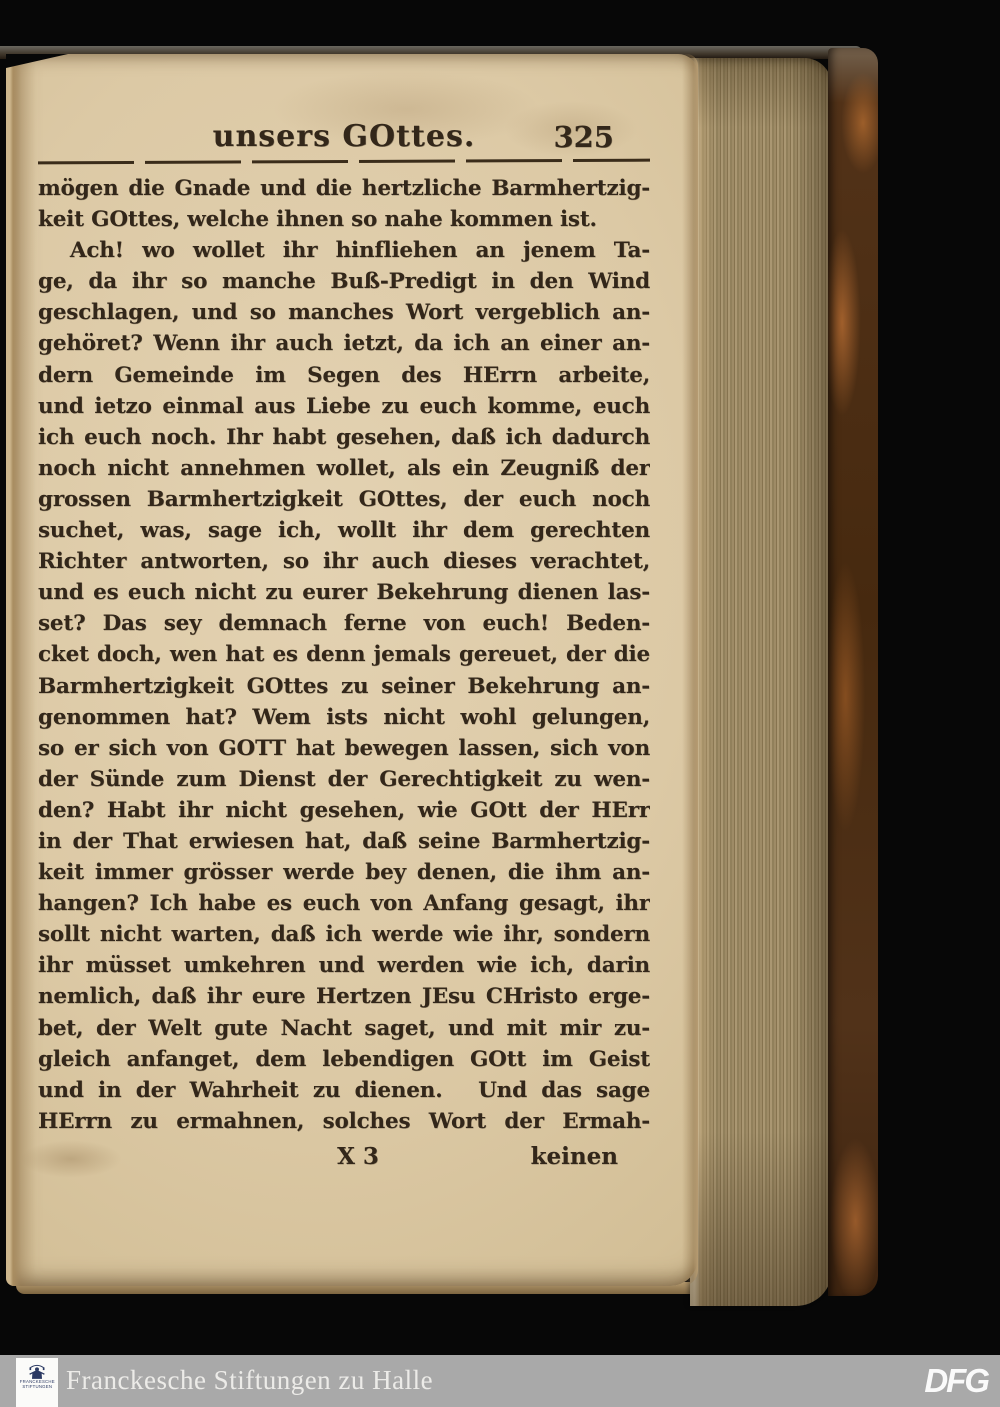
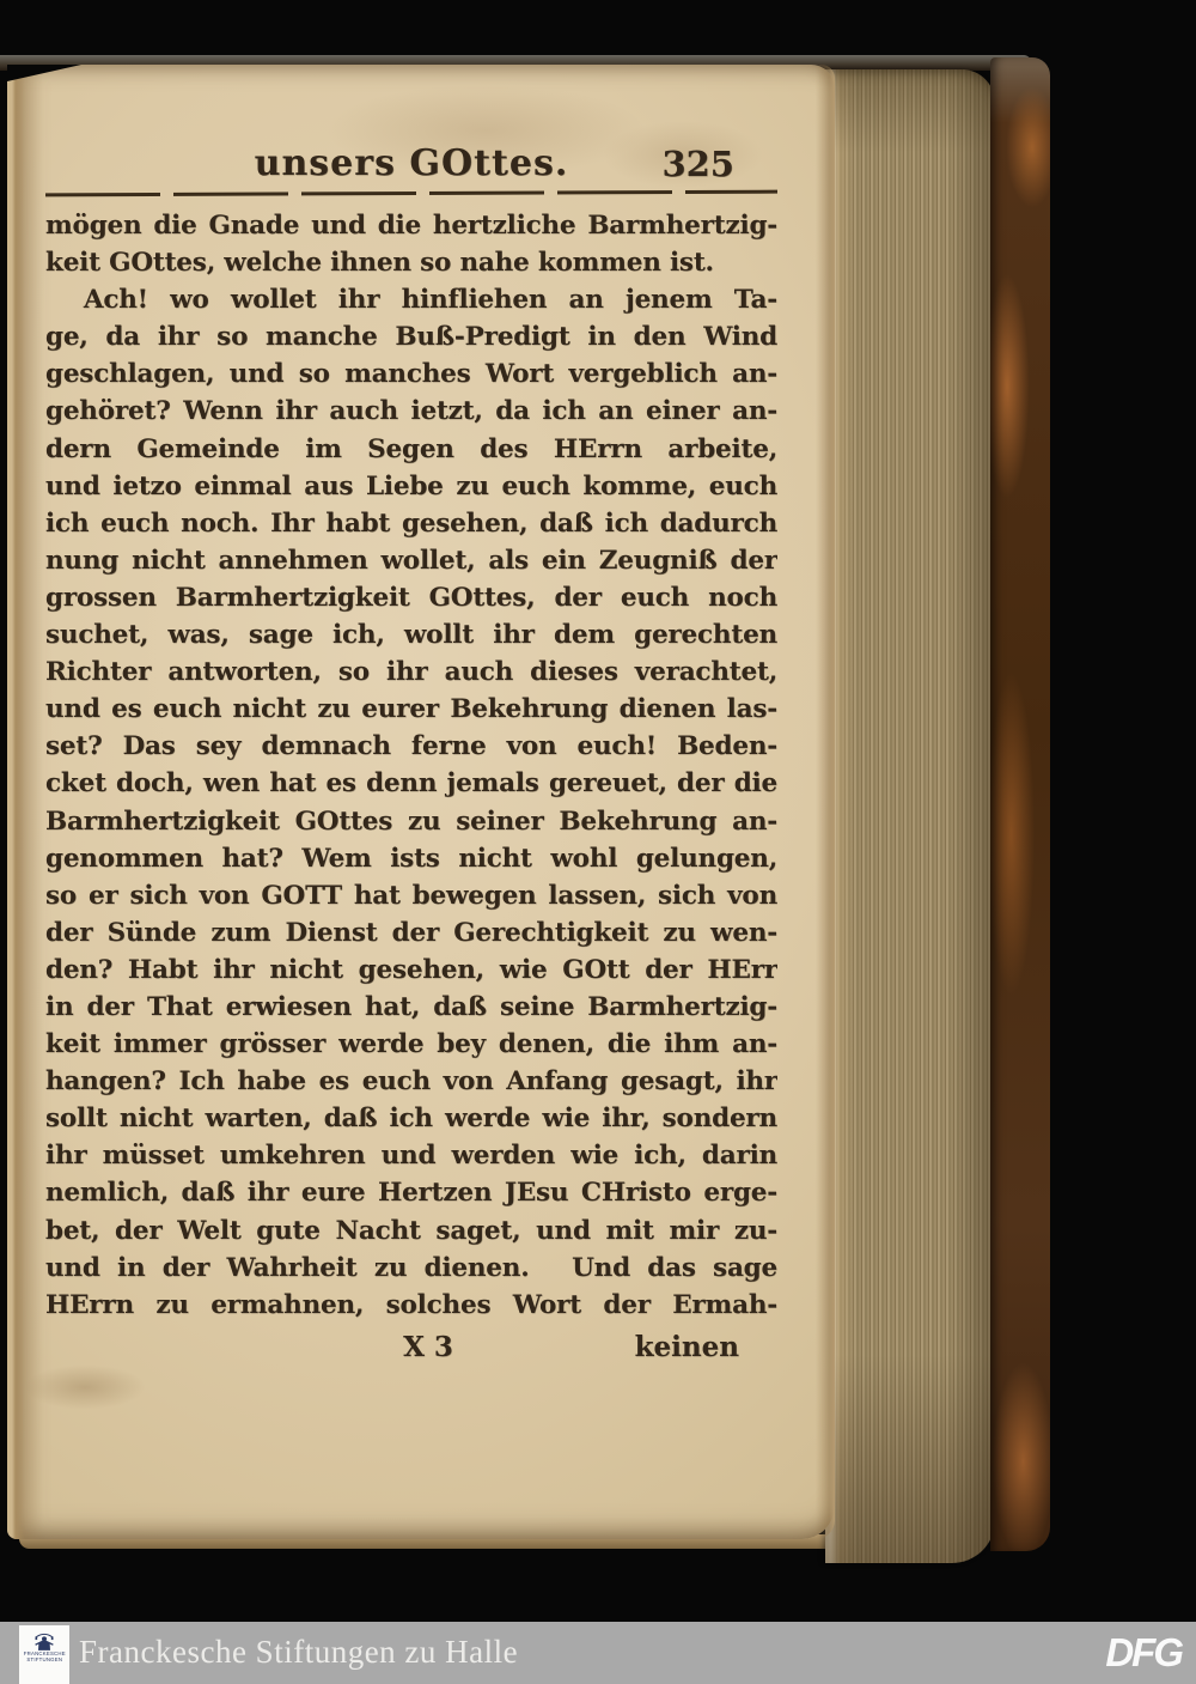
  unsers GOttes.
  325
  mögen die Gnade und die hertzliche Barmhertzig-
  keit GOttes, welche ihnen so nahe kommen ist.
  Ach! wo wollet ihr hinfliehen an jenem Ta-
  ge, da ihr so manche Buß-Predigt in den Wind
  geschlagen, und so manches Wort vergeblich an-
  gehöret? Wenn ihr auch ietzt, da ich an einer an-
  dern Gemeinde im Segen des HErrn arbeite,
  und ietzo einmal aus Liebe zu euch komme, euch
  ich euch noch. Ihr habt gesehen, daß ich dadurch
- noch nicht annehmen wollet, als ein Zeugniß der
+ nung nicht annehmen wollet, als ein Zeugniß der
  grossen Barmhertzigkeit GOttes, der euch noch
  suchet, was, sage ich, wollt ihr dem gerechten
  Richter antworten, so ihr auch dieses verachtet,
  und es euch nicht zu eurer Bekehrung dienen las-
  set? Das sey demnach ferne von euch! Beden-
  cket doch, wen hat es denn jemals gereuet, der die
  Barmhertzigkeit GOttes zu seiner Bekehrung an-
  genommen hat? Wem ists nicht wohl gelungen,
  so er sich von GOTT hat bewegen lassen, sich von
  der Sünde zum Dienst der Gerechtigkeit zu wen-
  den? Habt ihr nicht gesehen, wie GOtt der HErr
  in der That erwiesen hat, daß seine Barmhertzig-
  keit immer grösser werde bey denen, die ihm an-
  hangen? Ich habe es euch von Anfang gesagt, ihr
  sollt nicht warten, daß ich werde wie ihr, sondern
  ihr müsset umkehren und werden wie ich, darin
  nemlich, daß ihr eure Hertzen JEsu CHristo erge-
  bet, der Welt gute Nacht saget, und mit mir zu-
- gleich anfanget, dem lebendigen GOtt im Geist
  und in der Wahrheit zu dienen. Und das sage
  HErrn zu ermahnen, solches Wort der Ermah-
  X 3
  keinen
  Franckesche Stiftungen zu Halle
  DFG
